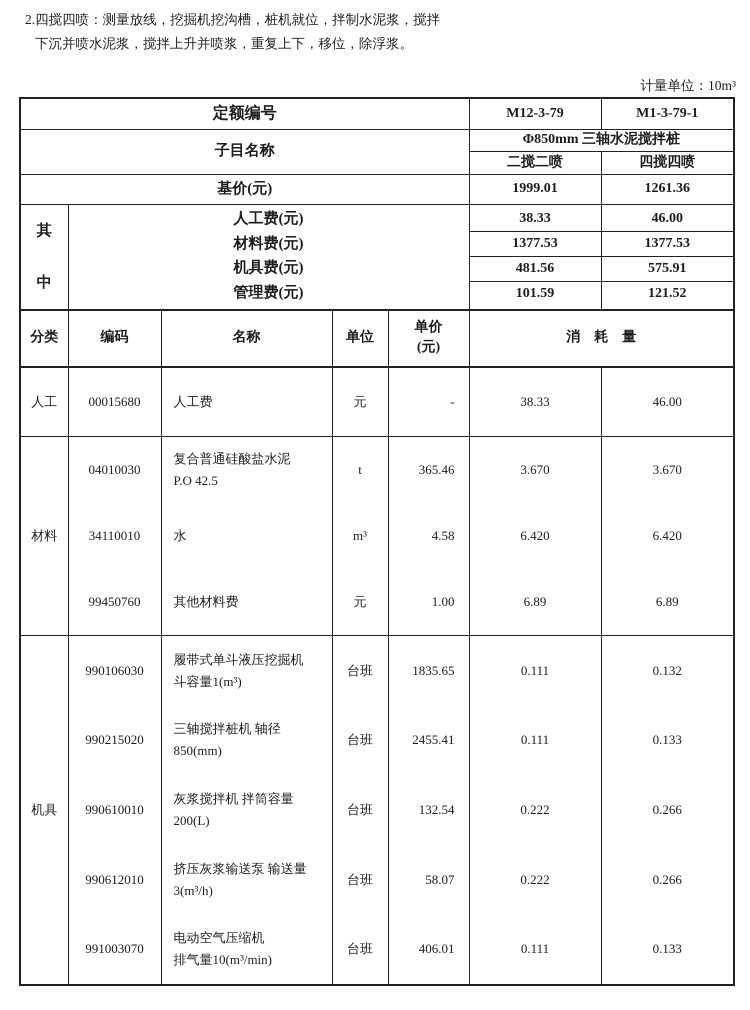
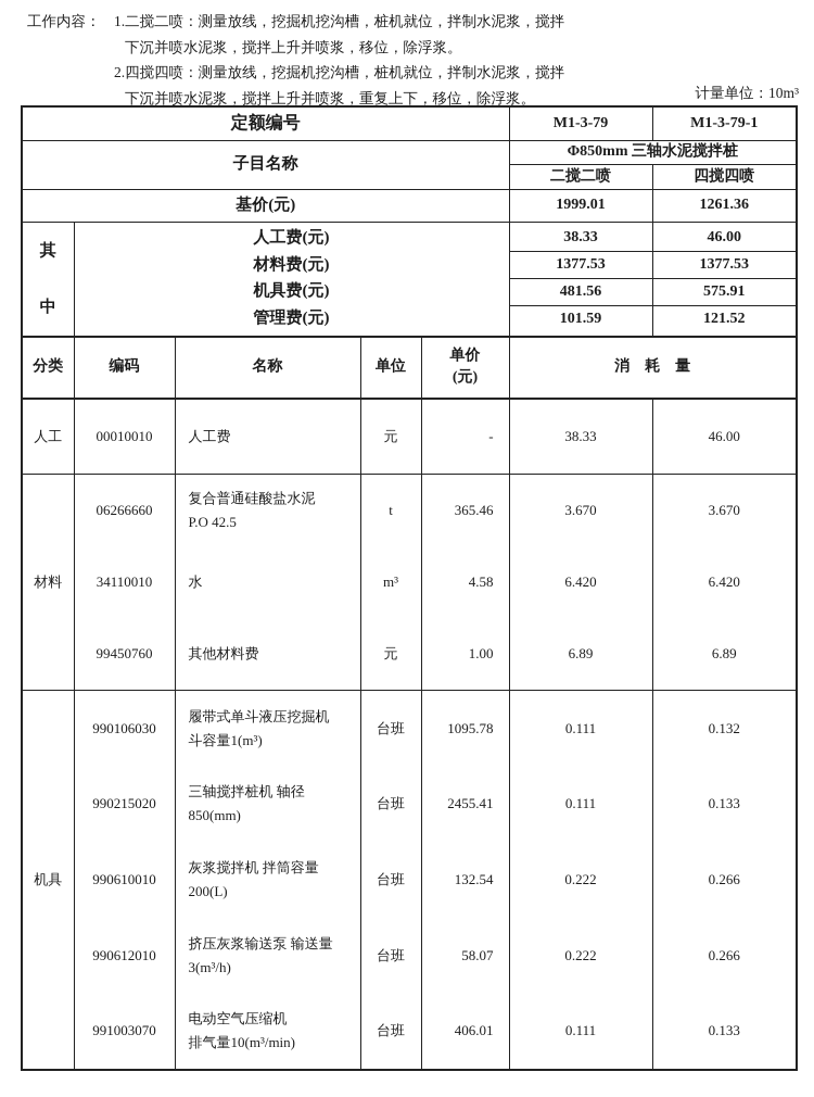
+ 工作内容：
+ 1.二搅二喷：测量放线，挖掘机挖沟槽，桩机就位，拌制水泥浆，搅拌
+ 下沉并喷水泥浆，搅拌上升并喷浆，移位，除浮浆。
  2.四搅四喷：测量放线，挖掘机挖沟槽，桩机就位，拌制水泥浆，搅拌
  下沉并喷水泥浆，搅拌上升并喷浆，重复上下，移位，除浮浆。
  计量单位：10m³
- 定额编号	M12-3-79	M1-3-79-1
+ 定额编号	M1-3-79	M1-3-79-1
  子目名称	Φ850mm 三轴水泥搅拌桩
  二搅二喷	四搅四喷
  基价(元)	1999.01	1261.36
  其中	人工费(元) 材料费(元) 机具费(元) 管理费(元)	38.33 1377.53 481.56 101.59	46.00 1377.53 575.91 121.52
  分类	编码	名称	单位	单价 (元)	消 耗 量
- 人工	00015680	人工费	元	-	38.33	46.00
+ 人工	00010010	人工费	元	-	38.33	46.00
- 材料	04010030 34110010 99450760	复合普通硅酸盐水泥 P.O 42.5 水 其他材料费	t m³ 元	365.46 4.58 1.00	3.670 6.420 6.89	3.670 6.420 6.89
+ 材料	06266660 34110010 99450760	复合普通硅酸盐水泥 P.O 42.5 水 其他材料费	t m³ 元	365.46 4.58 1.00	3.670 6.420 6.89	3.670 6.420 6.89
- 机具	990106030 990215020 990610010 990612010 991003070	履带式单斗液压挖掘机 斗容量1(m³) 三轴搅拌桩机 轴径 850(mm) 灰浆搅拌机 拌筒容量 200(L) 挤压灰浆输送泵 输送量 3(m³/h) 电动空气压缩机 排气量10(m³/min)	台班 台班 台班 台班 台班	1835.65 2455.41 132.54 58.07 406.01	0.111 0.111 0.222 0.222 0.111	0.132 0.133 0.266 0.266 0.133
+ 机具	990106030 990215020 990610010 990612010 991003070	履带式单斗液压挖掘机 斗容量1(m³) 三轴搅拌桩机 轴径 850(mm) 灰浆搅拌机 拌筒容量 200(L) 挤压灰浆输送泵 输送量 3(m³/h) 电动空气压缩机 排气量10(m³/min)	台班 台班 台班 台班 台班	1095.78 2455.41 132.54 58.07 406.01	0.111 0.111 0.222 0.222 0.111	0.132 0.133 0.266 0.266 0.133
